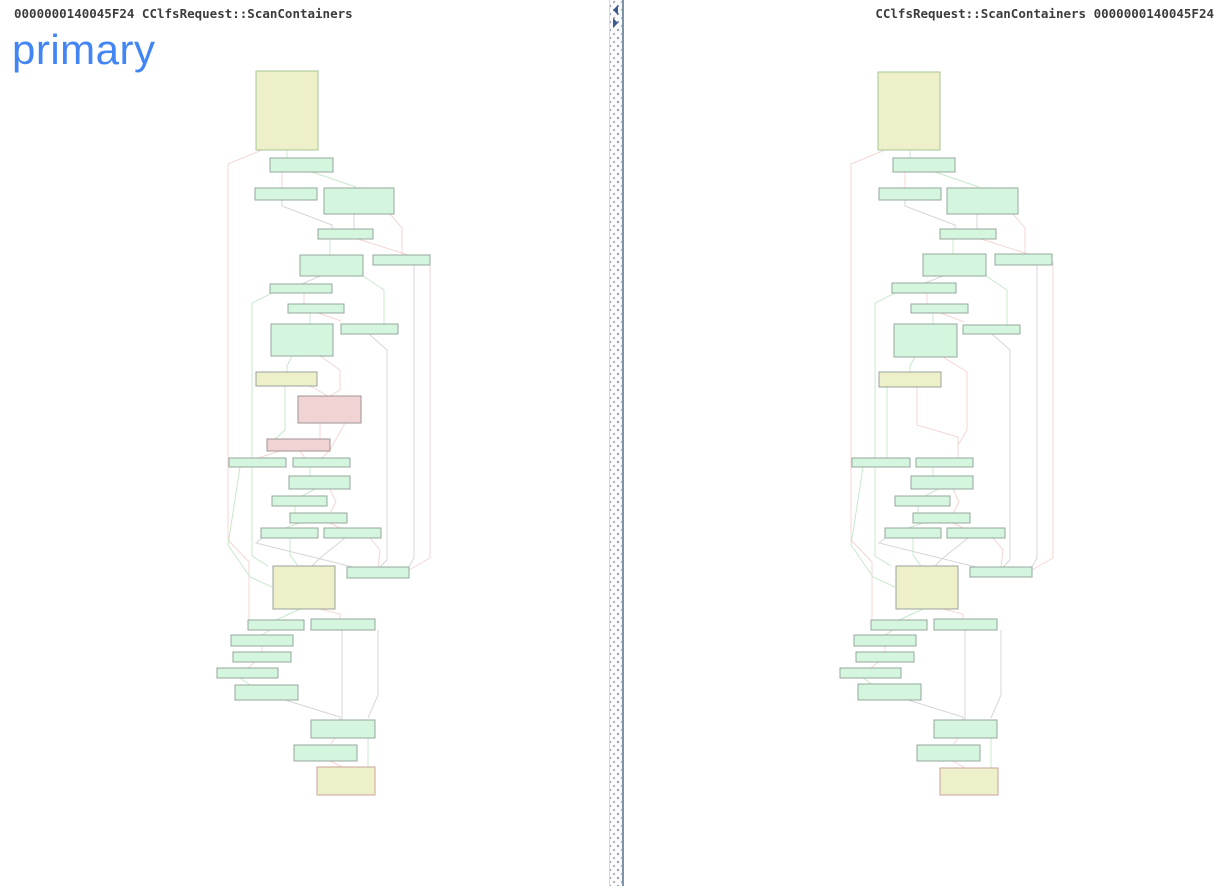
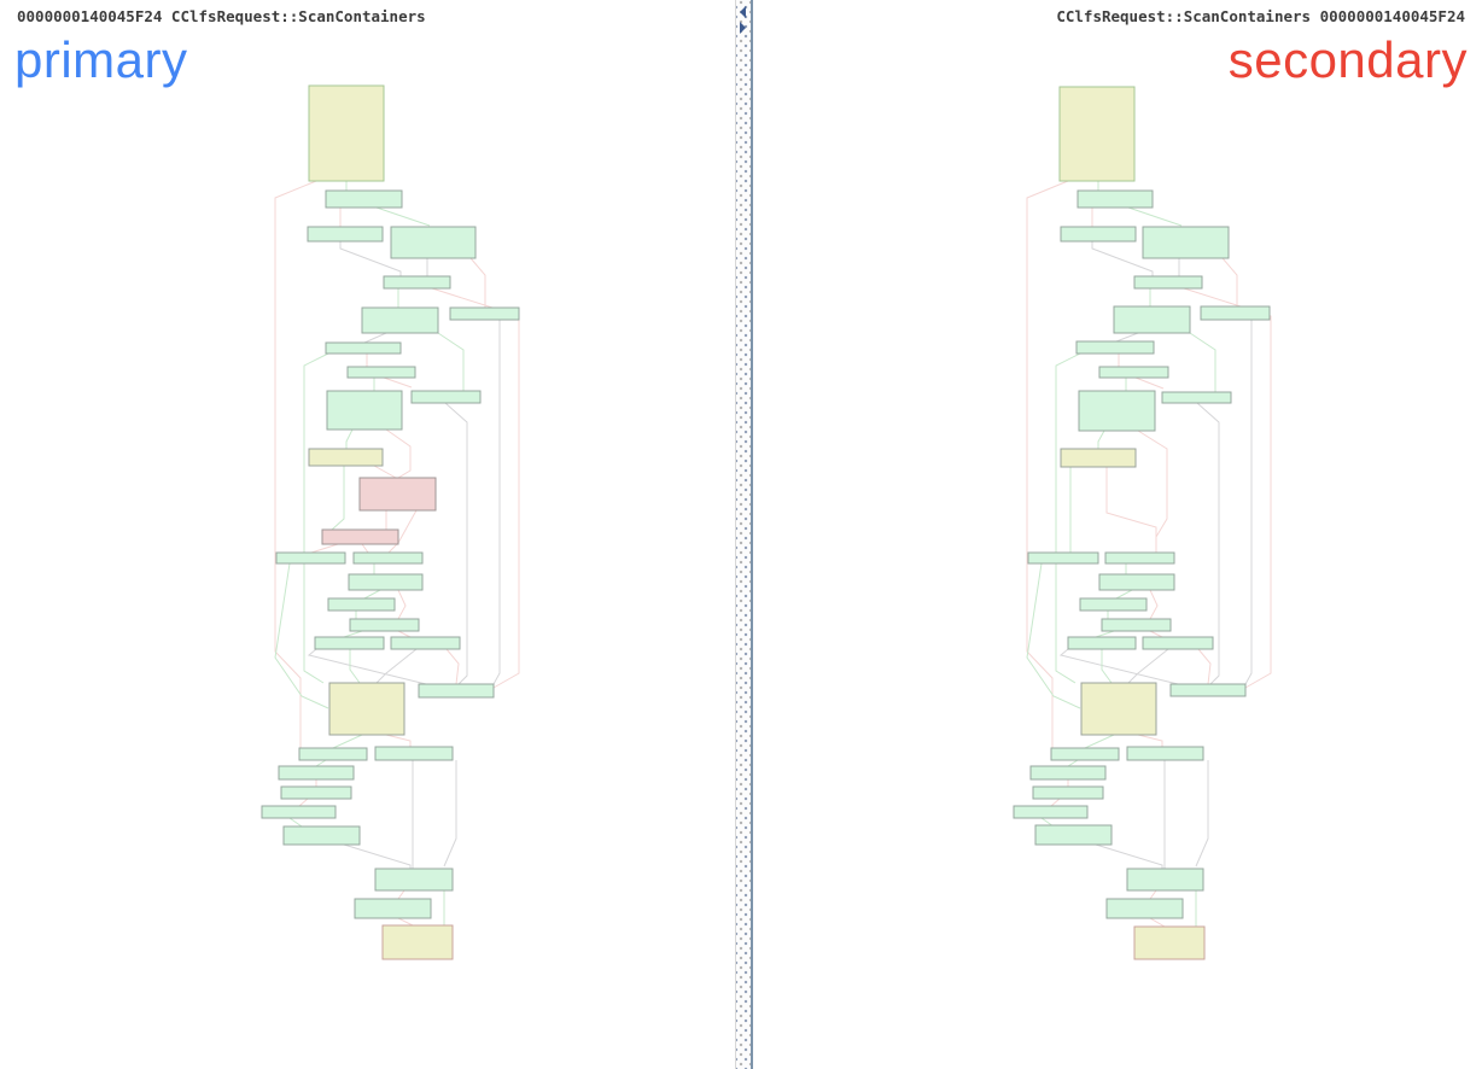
  0000000140045F24 CClfsRequest::ScanContainers
  primary
  CClfsRequest::ScanContainers 0000000140045F24
+ secondary
